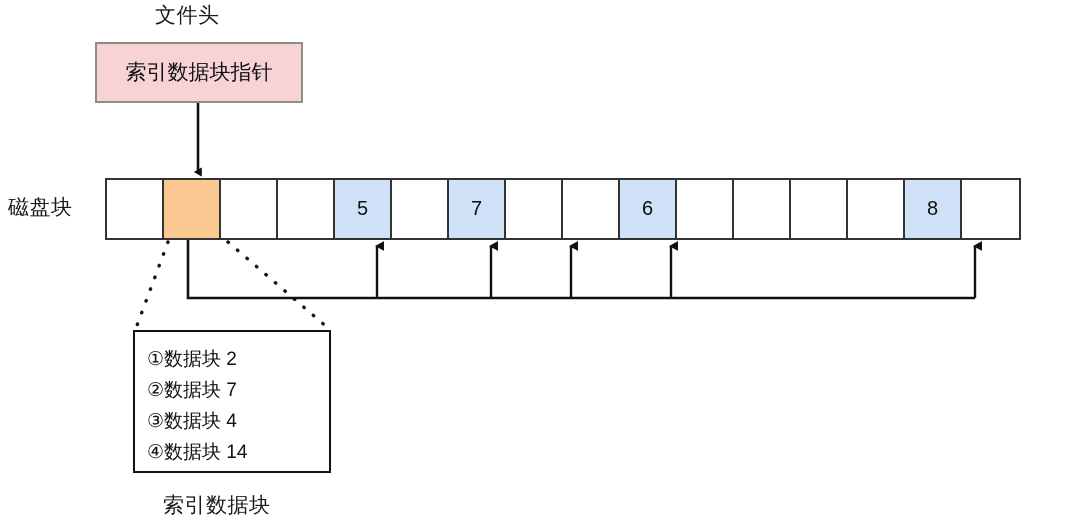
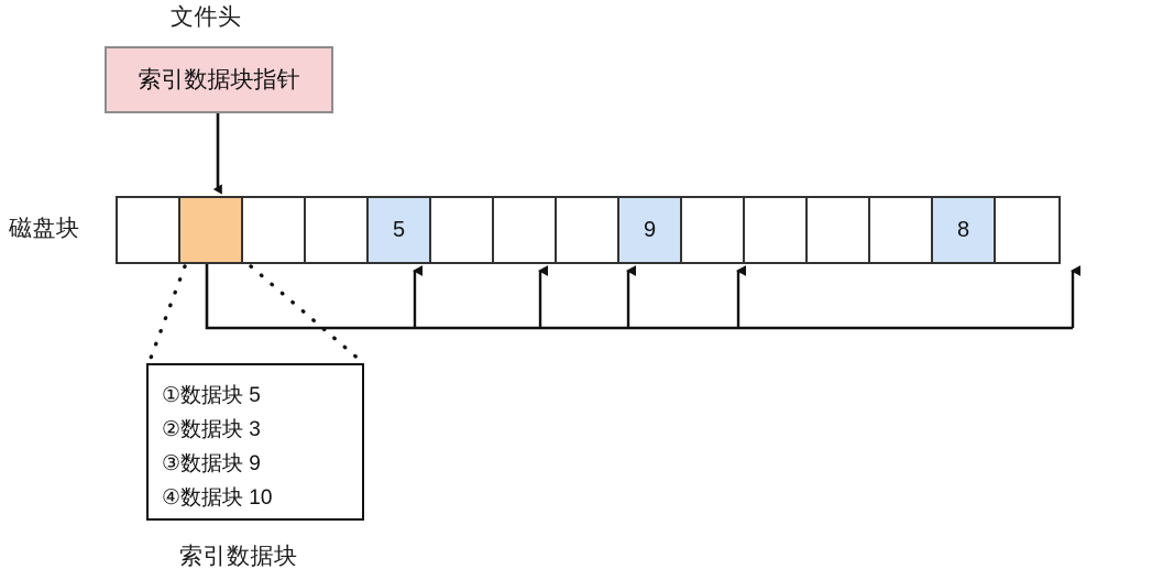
  文件头
  索引数据块指针
  磁盘块
  5
- 7
- 6
+ 9
  8
- ①数据块 2
+ ①数据块 5
- ②数据块 7
+ ②数据块 3
- ③数据块 4
+ ③数据块 9
- ④数据块 14
+ ④数据块 10
  索引数据块
